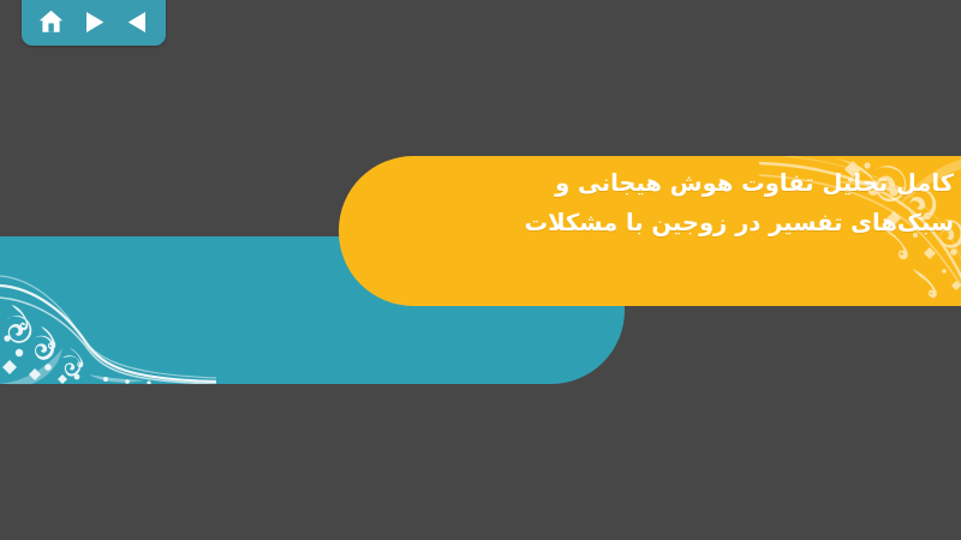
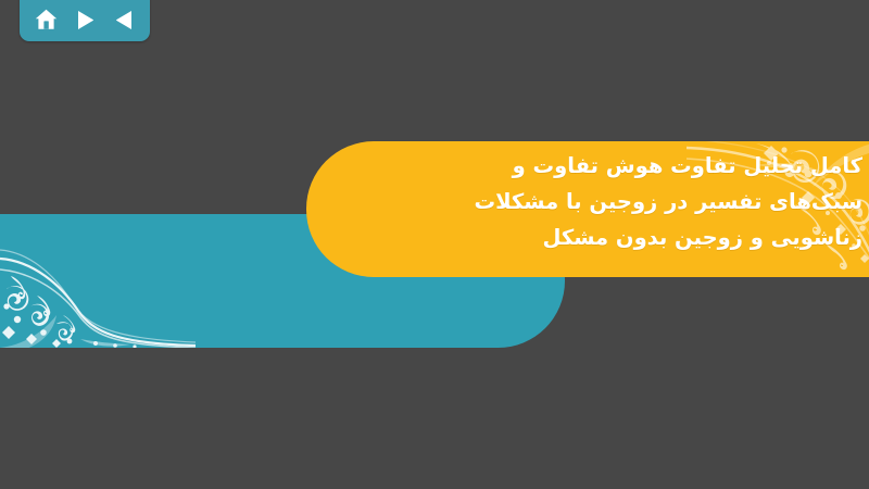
- کامل تحلیل تفاوت هوش هیجانی و
+ کامل تحلیل تفاوت هوش تفاوت و
  سبک‌های تفسیر در زوجین با مشکلات
+ زناشویی و زوجین بدون مشکل
